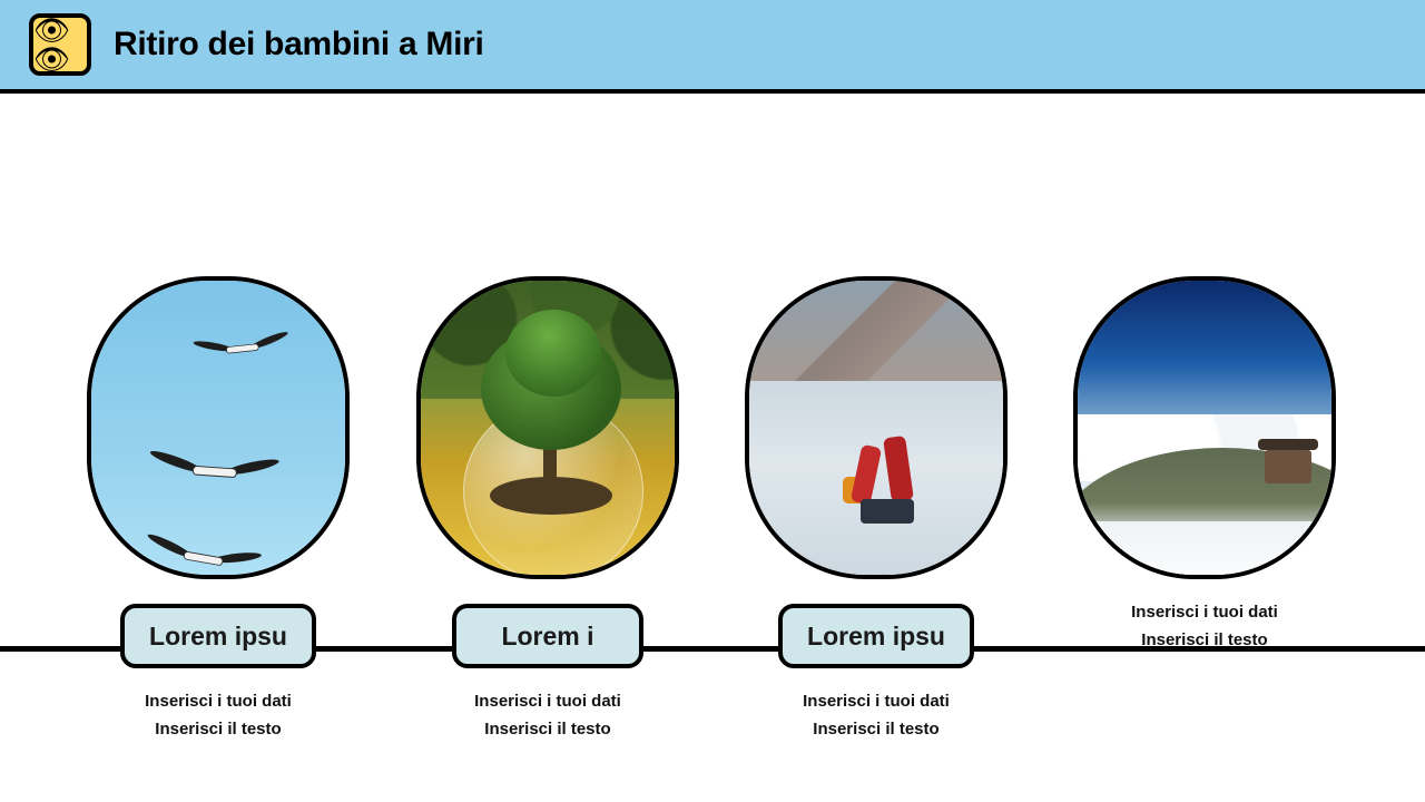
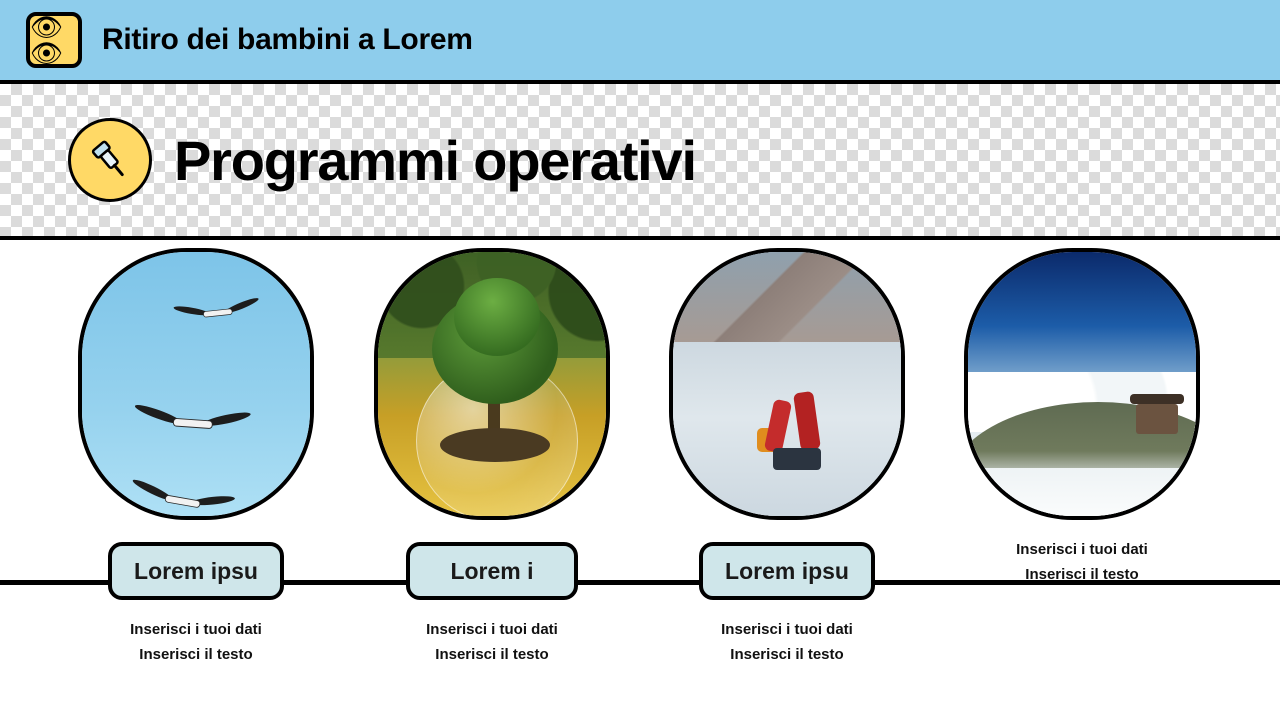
  👁👁
- Ritiro dei bambini a Miri
+ Ritiro dei bambini a Lorem
+ Programmi operativi
  Lorem ipsu
  Inserisci i tuoi dati
  Inserisci il testo
  Lorem i
  Inserisci i tuoi dati
  Inserisci il testo
  Lorem ipsu
  Inserisci i tuoi dati
  Inserisci il testo
  Inserisci i tuoi dati
  Inserisci il testo
